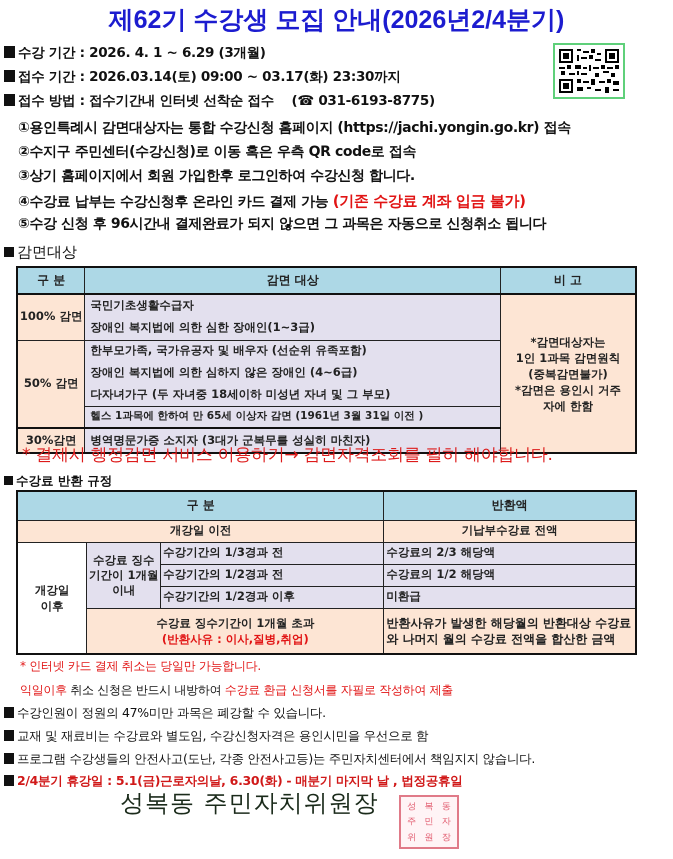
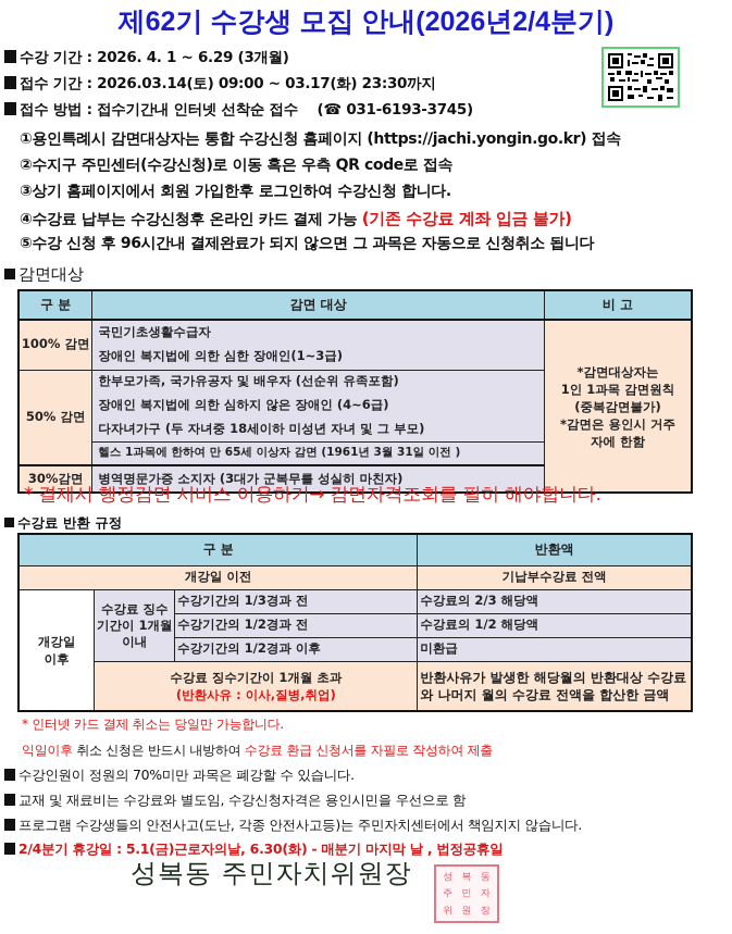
  제62기 수강생 모집 안내(2026년2/4분기)
  수강 기간 : 2026. 4. 1 ~ 6.29 (3개월)
  접수 기간 : 2026.03.14(토) 09:00 ~ 03.17(화) 23:30까지
- 접수 방법 : 접수기간내 인터넷 선착순 접수 (☎ 031-6193-8775)
+ 접수 방법 : 접수기간내 인터넷 선착순 접수 (☎ 031-6193-3745)
  ①용인특례시 감면대상자는 통합 수강신청 홈페이지 (https://jachi.yongin.go.kr) 접속
  ②수지구 주민센터(수강신청)로 이동 혹은 우측 QR code로 접속
  ③상기 홈페이지에서 회원 가입한후 로그인하여 수강신청 합니다.
  ④수강료 납부는 수강신청후 온라인 카드 결제 가능 (기존 수강료 계좌 입금 불가)
  ⑤수강 신청 후 96시간내 결제완료가 되지 않으면 그 과목은 자동으로 신청취소 됩니다
  감면대상
  구 분	감면 대상	비 고
  100% 감면	국민기초생활수급자	*감면대상자는 1인 1과목 감면원칙 (중복감면불가) *감면은 용인시 거주 자에 한함
  장애인 복지법에 의한 심한 장애인(1~3급)
  50% 감면	한부모가족, 국가유공자 및 배우자 (선순위 유족포함)
  장애인 복지법에 의한 심하지 않은 장애인 (4~6급)
  다자녀가구 (두 자녀중 18세이하 미성년 자녀 및 그 부모)
  헬스 1과목에 한하여 만 65세 이상자 감면 (1961년 3월 31일 이전 )
  30%감면	병역명문가증 소지자 (3대가 군복무를 성실히 마친자)
  * 결제시 행정감면 서비스 이용하기→ 감면자격조회를 필히 해야합니다.
  수강료 반환 규정
  구 분	반환액
  개강일 이전	기납부수강료 전액
  개강일 이후	수강료 징수기간이 1개월 이내	수강기간의 1/3경과 전	수강료의 2/3 해당액
  수강기간의 1/2경과 전	수강료의 1/2 해당액
  수강기간의 1/2경과 이후	미환급
  수강료 징수기간이 1개월 초과 (반환사유 : 이사,질병,취업)	반환사유가 발생한 해당월의 반환대상 수강료와 나머지 월의 수강료 전액을 합산한 금액
  * 인터넷 카드 결제 취소는 당일만 가능합니다.
  익일이후 취소 신청은 반드시 내방하여 수강료 환급 신청서를 자필로 작성하여 제출
- 수강인원이 정원의 47%미만 과목은 폐강할 수 있습니다.
+ 수강인원이 정원의 70%미만 과목은 폐강할 수 있습니다.
  교재 및 재료비는 수강료와 별도임, 수강신청자격은 용인시민을 우선으로 함
  프로그램 수강생들의 안전사고(도난, 각종 안전사고등)는 주민자치센터에서 책임지지 않습니다.
  2/4분기 휴강일 : 5.1(금)근로자의날, 6.30(화) - 매분기 마지막 날 , 법정공휴일
  성복동 주민자치위원장
  성
  복
  동
  주
  민
  자
  위
  원
  장
